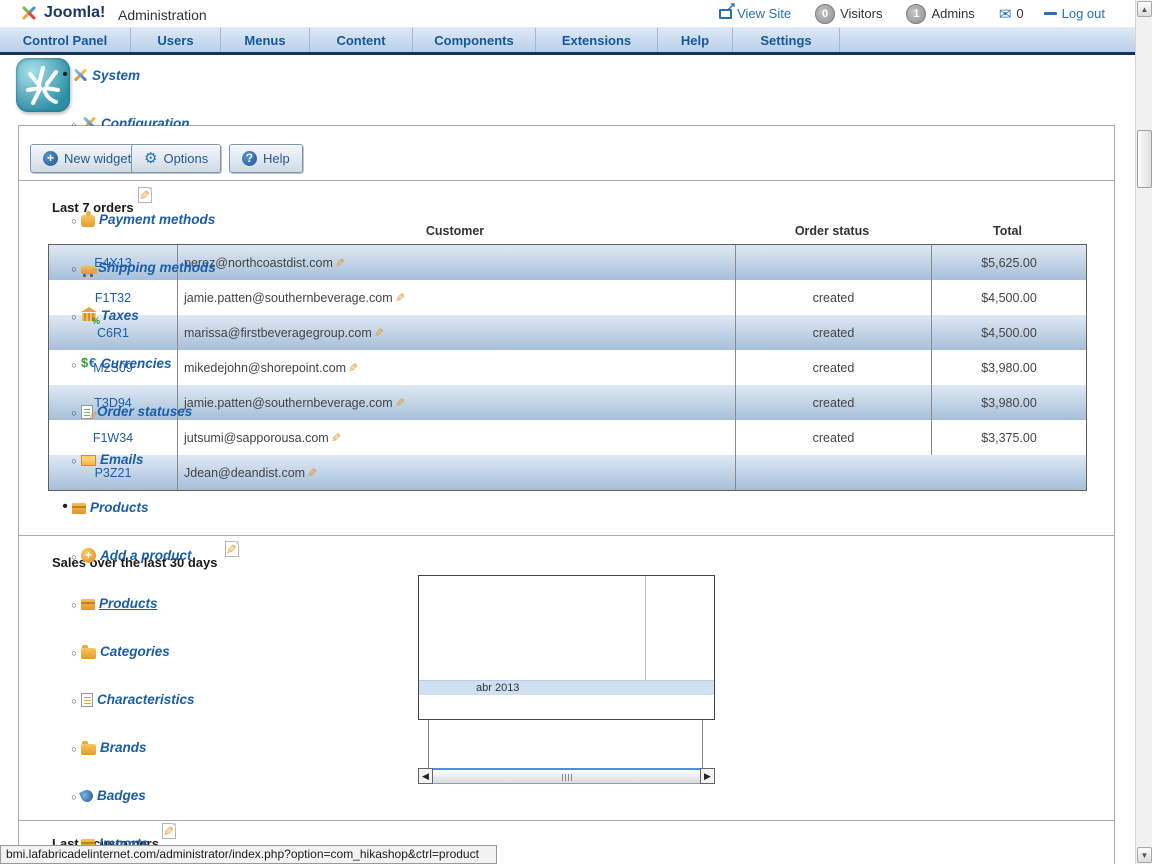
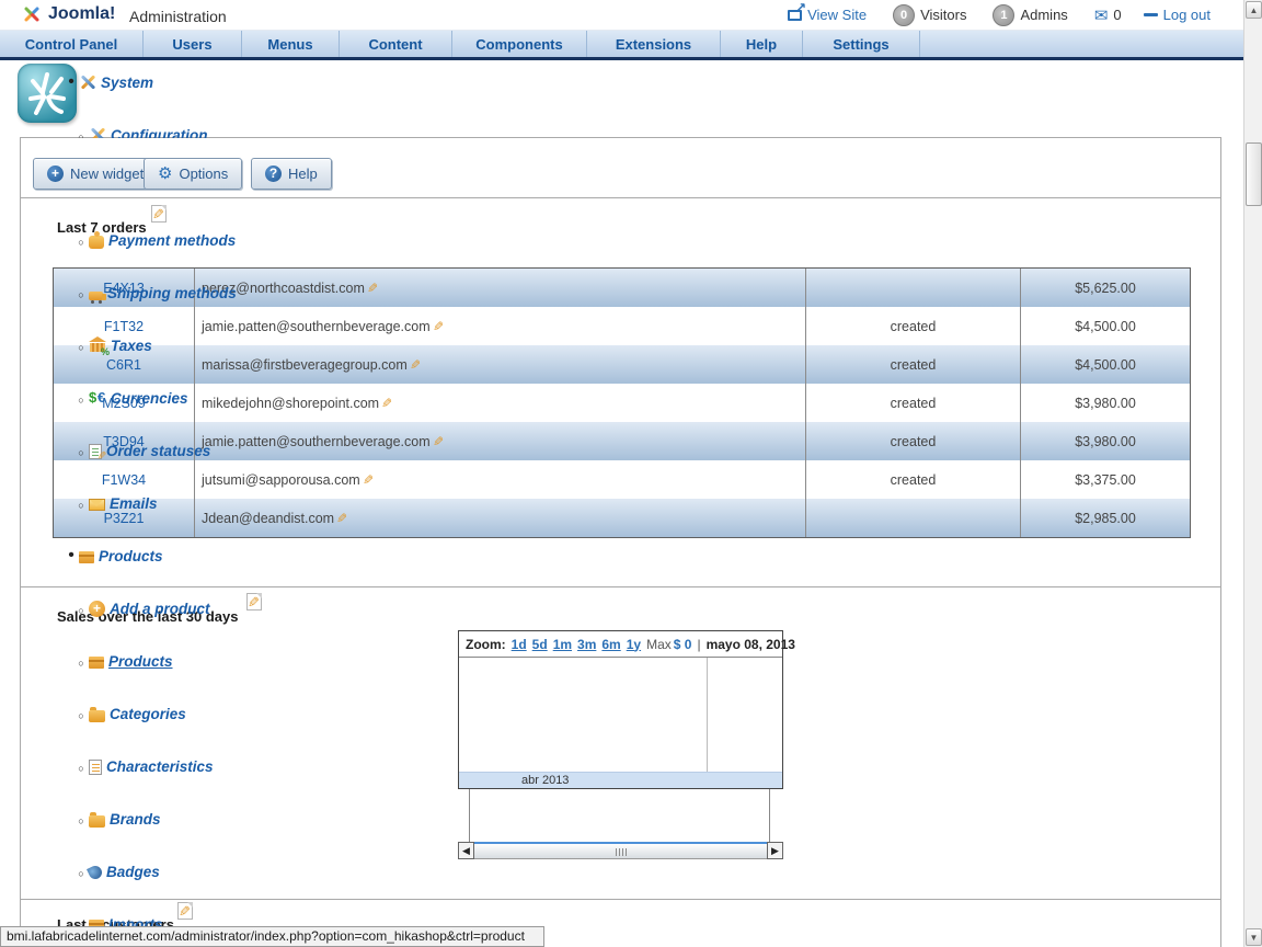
  Joomla!
  Administration
  View Site
  0
  Visitors
  1
  Admins
  ✉
  0
  Log out
  Control Panel
  Users
  Menus
  Content
  Components
  Extensions
  Help
  Settings
  System
  Configuration
  Payment methods
  Shipping methods
  Taxes
  Currencies
  Order statuses
  Emails
  Products
  Add a product
  Products
  Categories
  Characteristics
  Brands
  Badges
  Imports
  +
  New widget
  ⚙
  Options
  ?
  Help
  Last 7 orders
- Customer
- Order status
- Total
  E4X13
  perez@northcoastdist.com
  $5,625.00
  F1T32
  jamie.patten@southernbeverage.com
  created
  $4,500.00
  C6R1
  marissa@firstbeveragegroup.com
  created
  $4,500.00
  M2S09
  mikedejohn@shorepoint.com
  created
  $3,980.00
  T3D94
  jamie.patten@southernbeverage.com
  created
  $3,980.00
  F1W34
  jutsumi@sapporousa.com
  created
  $3,375.00
  P3Z21
  Jdean@deandist.com
+ $2,985.00
  Sales over the last 30 days
+ Zoom:
+ 1d
+ 5d
+ 1m
+ 3m
+ 6m
+ 1y
+ Max
+ $ 0
+ |
+ mayo 08, 2013
  abr 2013
  ◀
  ▶
  Last customers
  bmi.lafabricadelinternet.com/administrator/index.php?option=com_hikashop&ctrl=product
  ▲
  ▼
